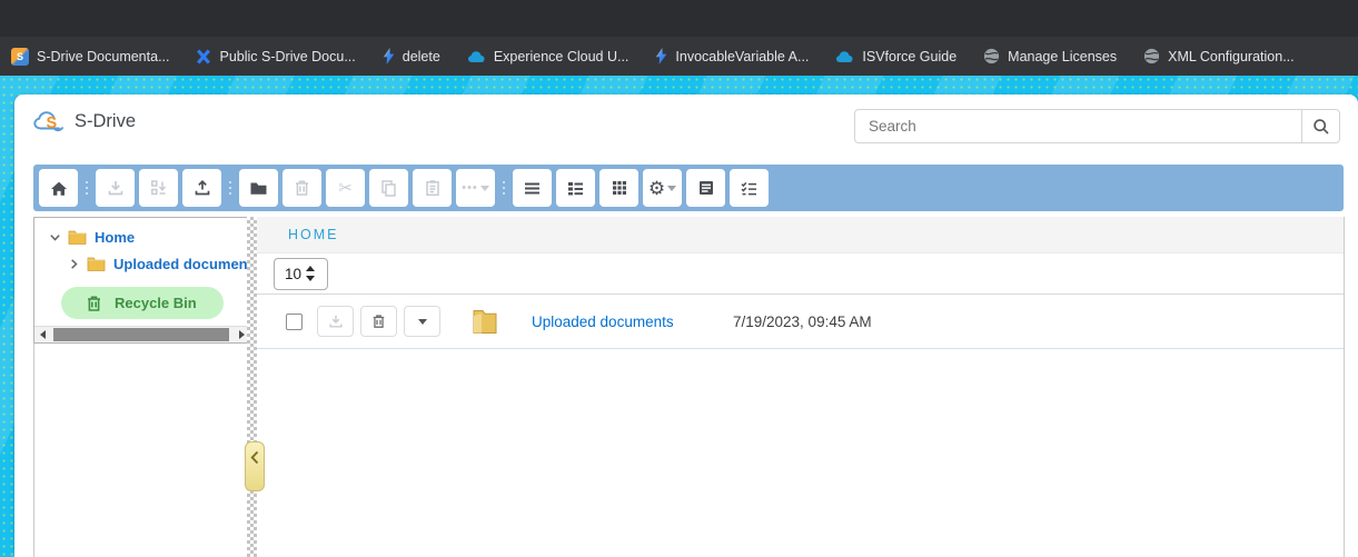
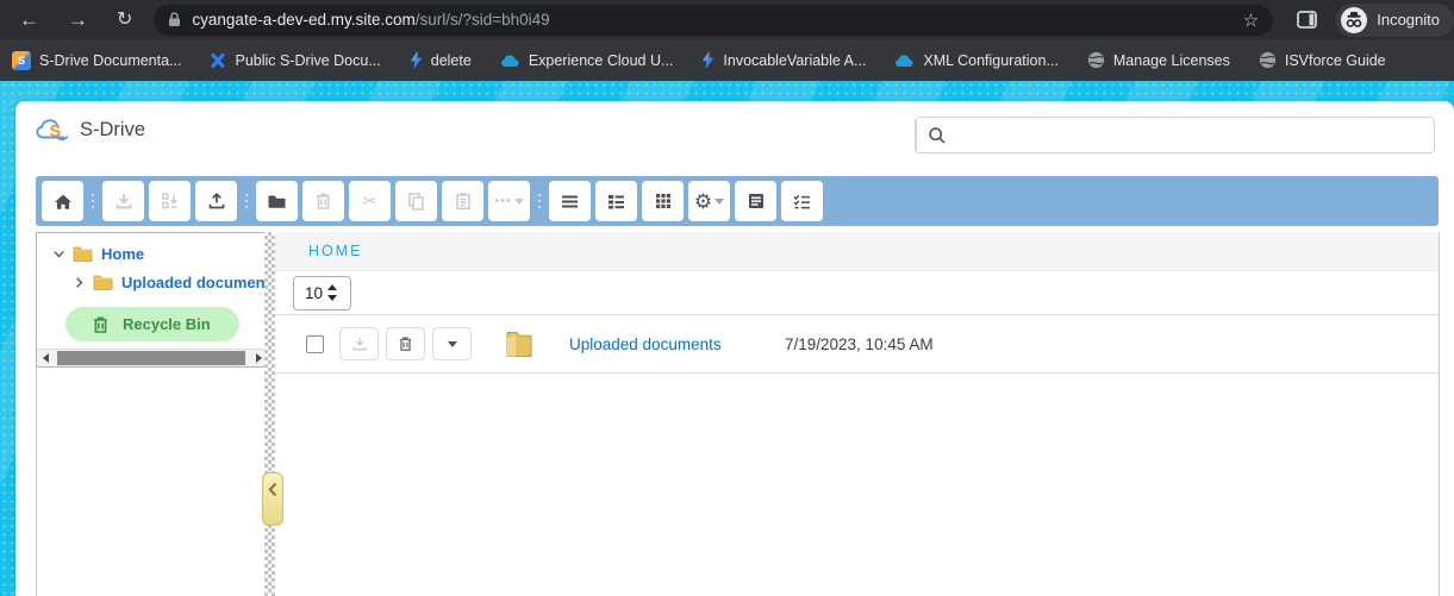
+ ←
+ →
+ ↻
+ cyangate-a-dev-ed.my.site.com
+ /surl/s/?sid=bh0i49
+ ☆
+ Incognito
  S
  S-Drive Documenta...
  Public S-Drive Docu...
  delete
  Experience Cloud U...
  InvocableVariable A...
- ISVforce Guide
+ XML Configuration...
  Manage Licenses
- XML Configuration...
+ ISVforce Guide
  S
  S-Drive
- Search
  ✂
  •••
  ⚙
  Home
  Uploaded documen
  Recycle Bin
  HOME
  Uploaded documents
- 7/19/2023, 09:45 AM
+ 7/19/2023, 10:45 AM
